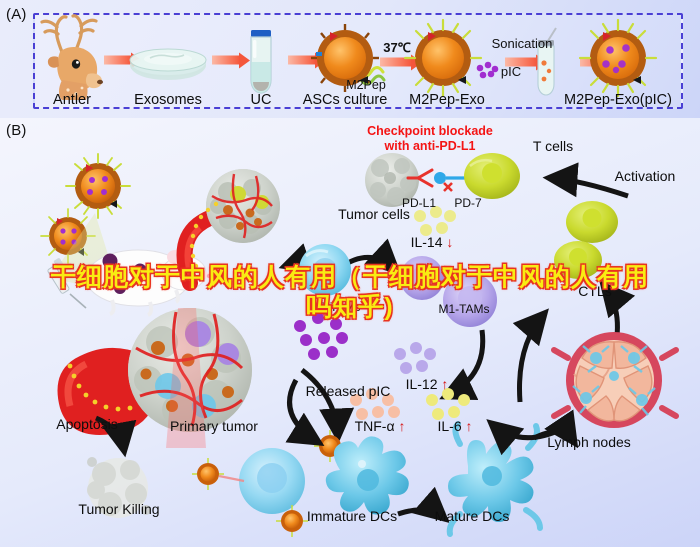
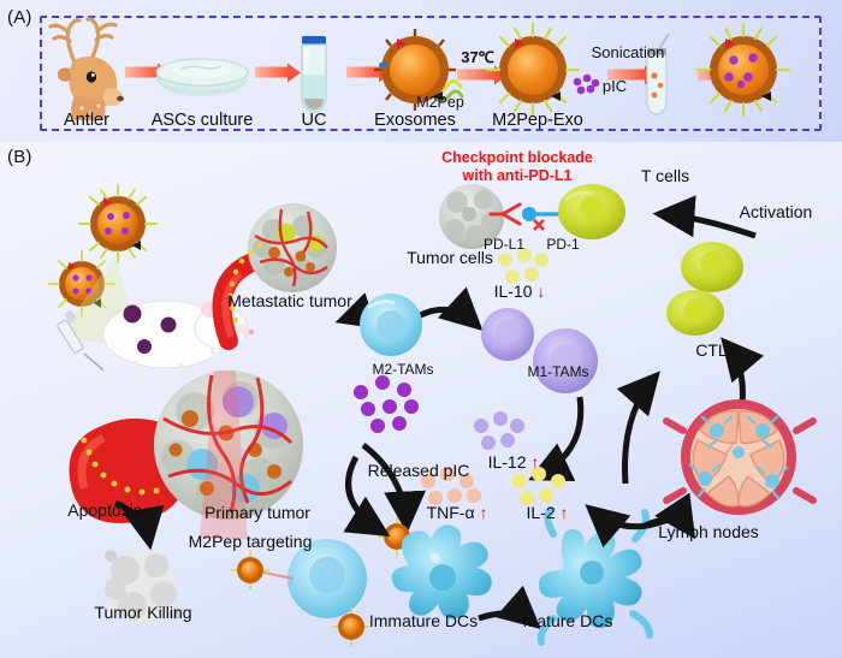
  (A)
  Antler
- Exosomes
+ ASCs culture
  UC
- ASCs culture
+ Exosomes
  M2Pep-Exo
- M2Pep-Exo(pIC)
  37℃
  M2Pep
  Sonication
  pIC
  (B)
  Checkpoint blockade
  with anti-PD-L1
  T cells
  Activation
  CTLs
  PD-L1
- PD-7
+ PD-1
  Tumor cells
+ Metastatic tumor
- IL-14 ↓
+ IL-10 ↓
  M2-TAMs
  M1-TAMs
  IL-12 ↑
  Released pIC
  TNF-α ↑
- IL-6 ↑
+ IL-2 ↑
  Lymph nodes
  Apoptosis
  Primary tumor
+ M2Pep targeting
  Tumor Killing
  Immature DCs
  Mature DCs
- 干细胞对于中风的人有用（干细胞对于中风的人有用吗知乎)
